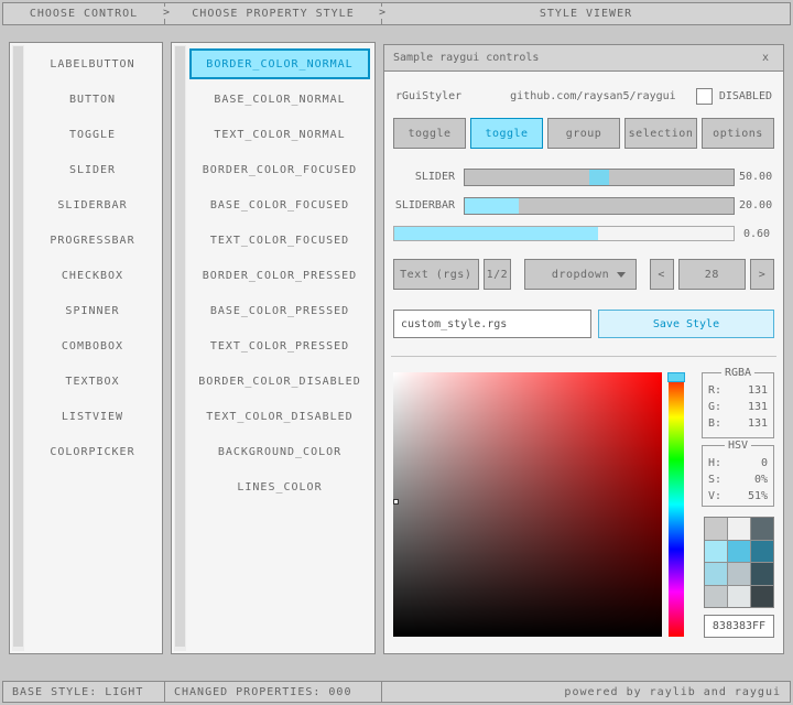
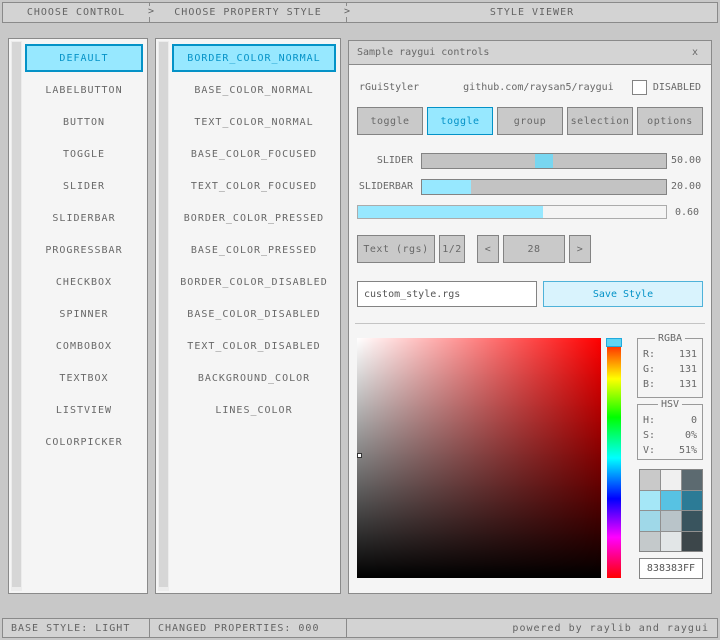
  CHOOSE CONTROL
  CHOOSE PROPERTY STYLE
  STYLE VIEWER
  >
  >
+ DEFAULT
  LABELBUTTON
  BUTTON
  TOGGLE
  SLIDER
  SLIDERBAR
  PROGRESSBAR
  CHECKBOX
  SPINNER
  COMBOBOX
  TEXTBOX
  LISTVIEW
  COLORPICKER
  BORDER_COLOR_NORMAL
  BASE_COLOR_NORMAL
  TEXT_COLOR_NORMAL
- BORDER_COLOR_FOCUSED
  BASE_COLOR_FOCUSED
  TEXT_COLOR_FOCUSED
  BORDER_COLOR_PRESSED
  BASE_COLOR_PRESSED
- TEXT_COLOR_PRESSED
  BORDER_COLOR_DISABLED
+ BASE_COLOR_DISABLED
  TEXT_COLOR_DISABLED
  BACKGROUND_COLOR
  LINES_COLOR
  Sample raygui controls
  x
  rGuiStyler
  github.com/raysan5/raygui
  DISABLED
  toggle
  toggle
  group
  selection
  options
  SLIDER
  50.00
  SLIDERBAR
  20.00
  0.60
  Text (rgs)
  1/2
- dropdown
  <
  28
  >
  custom_style.rgs
  Save Style
  RGBA
  R:
  131
  G:
  131
  B:
  131
  HSV
  H:
  0
  S:
  0%
  V:
  51%
  838383FF
  BASE STYLE: LIGHT
  CHANGED PROPERTIES: 000
  powered by raylib and raygui
